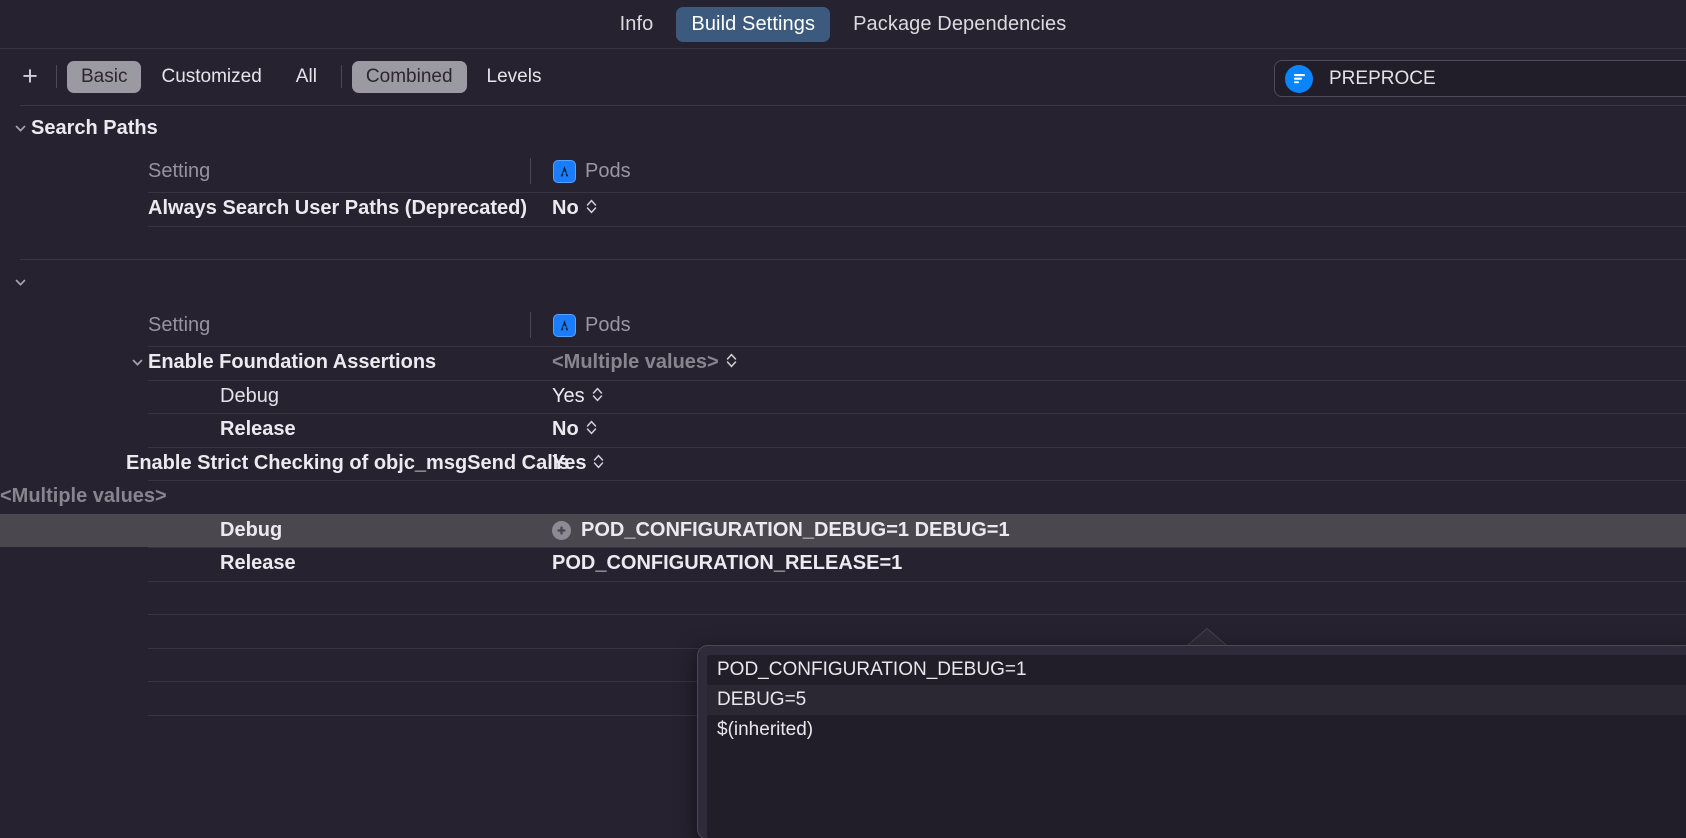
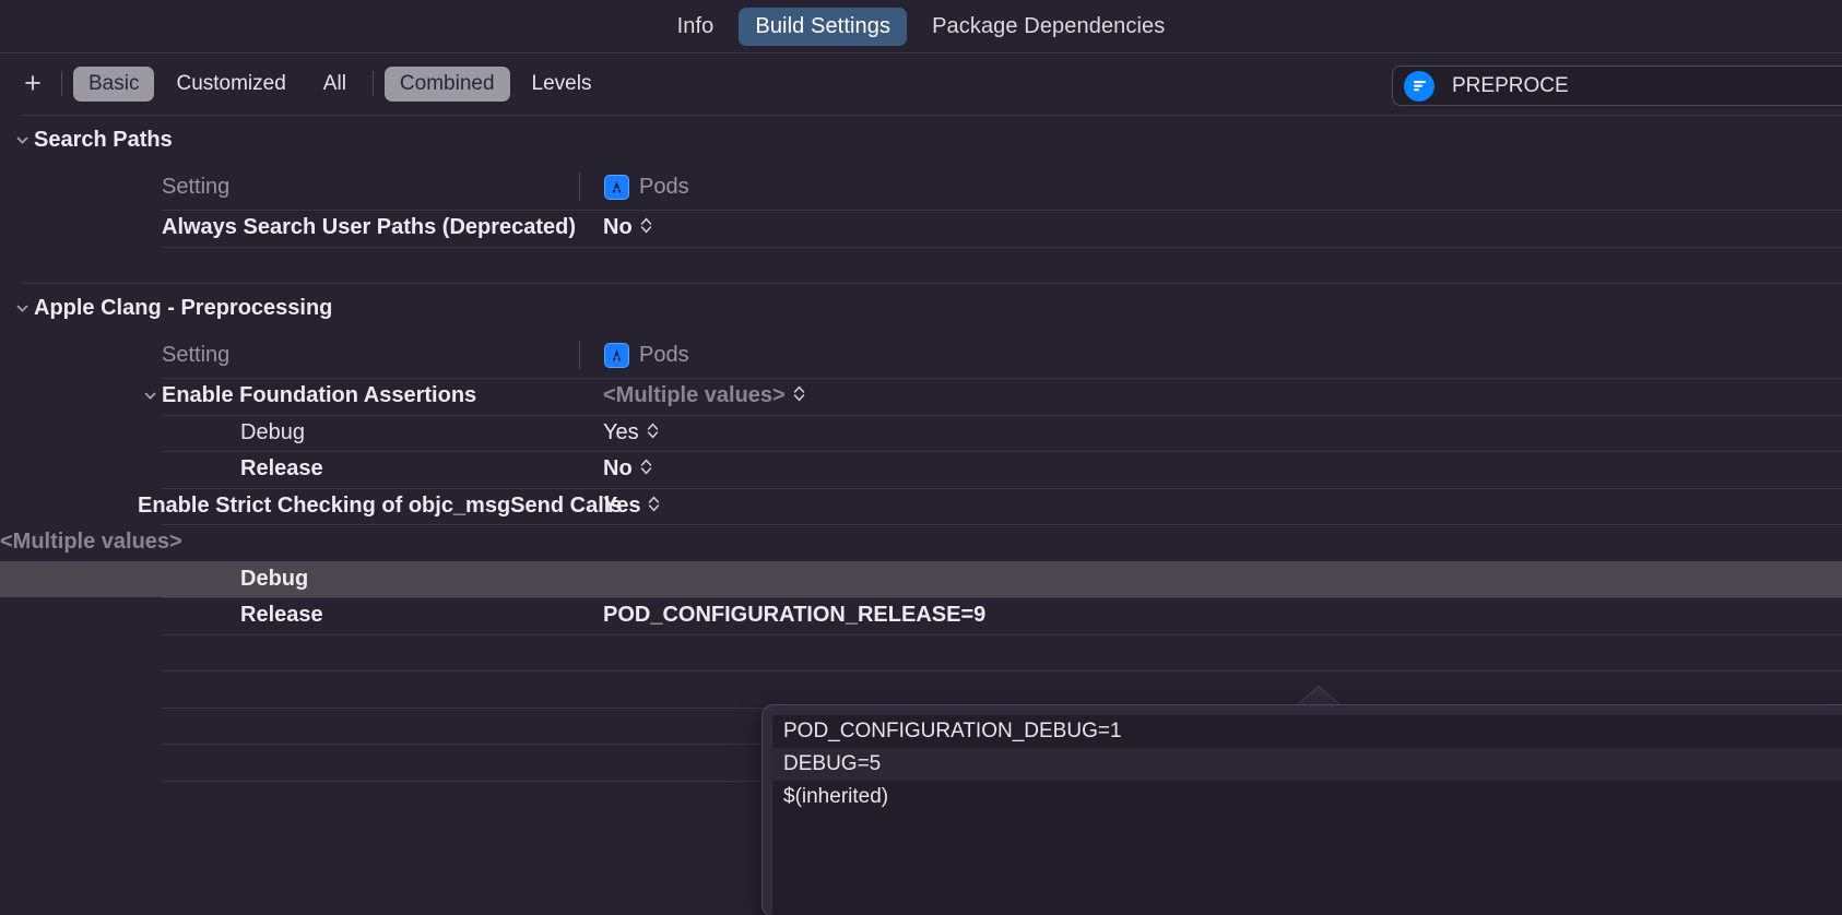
  Info
  Build Settings
  Package Dependencies
  +
  Basic
  Customized
  All
  Combined
  Levels
  PREPROCE
  Search Paths
  Setting
  Pods
  Always Search User Paths (Deprecated)
  No
+ Apple Clang - Preprocessing
  Setting
  Pods
  Enable Foundation Assertions
  <Multiple values>
  Debug
  Yes
  Release
  No
  Enable Strict Checking of objc_msgSend Calls
  Yes
  <Multiple values>
  Debug
- POD_CONFIGURATION_DEBUG=1 DEBUG=1
  Release
- POD_CONFIGURATION_RELEASE=1
+ POD_CONFIGURATION_RELEASE=9
  POD_CONFIGURATION_DEBUG=1
  DEBUG=5
  $(inherited)
